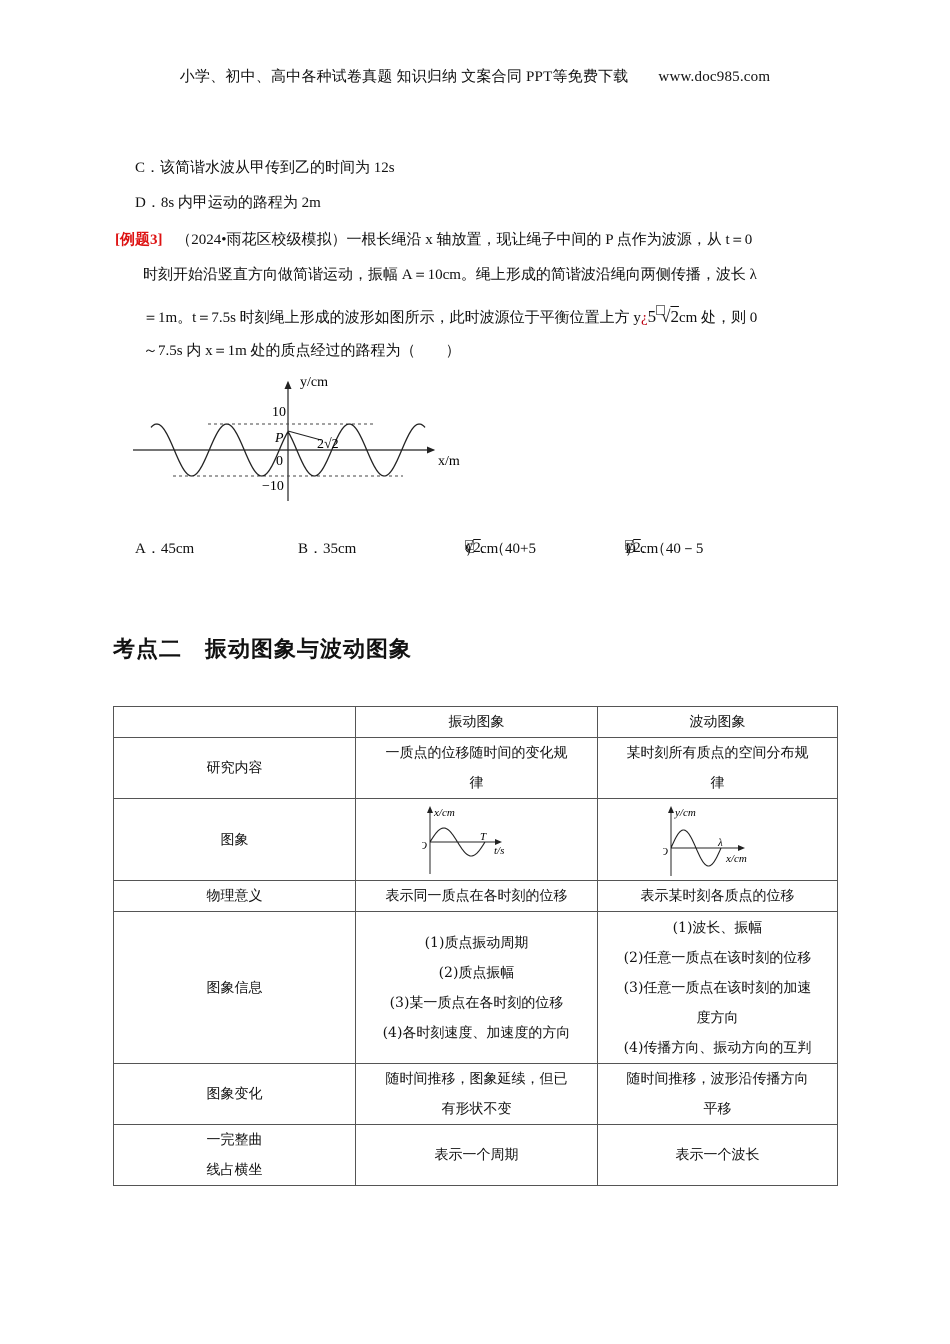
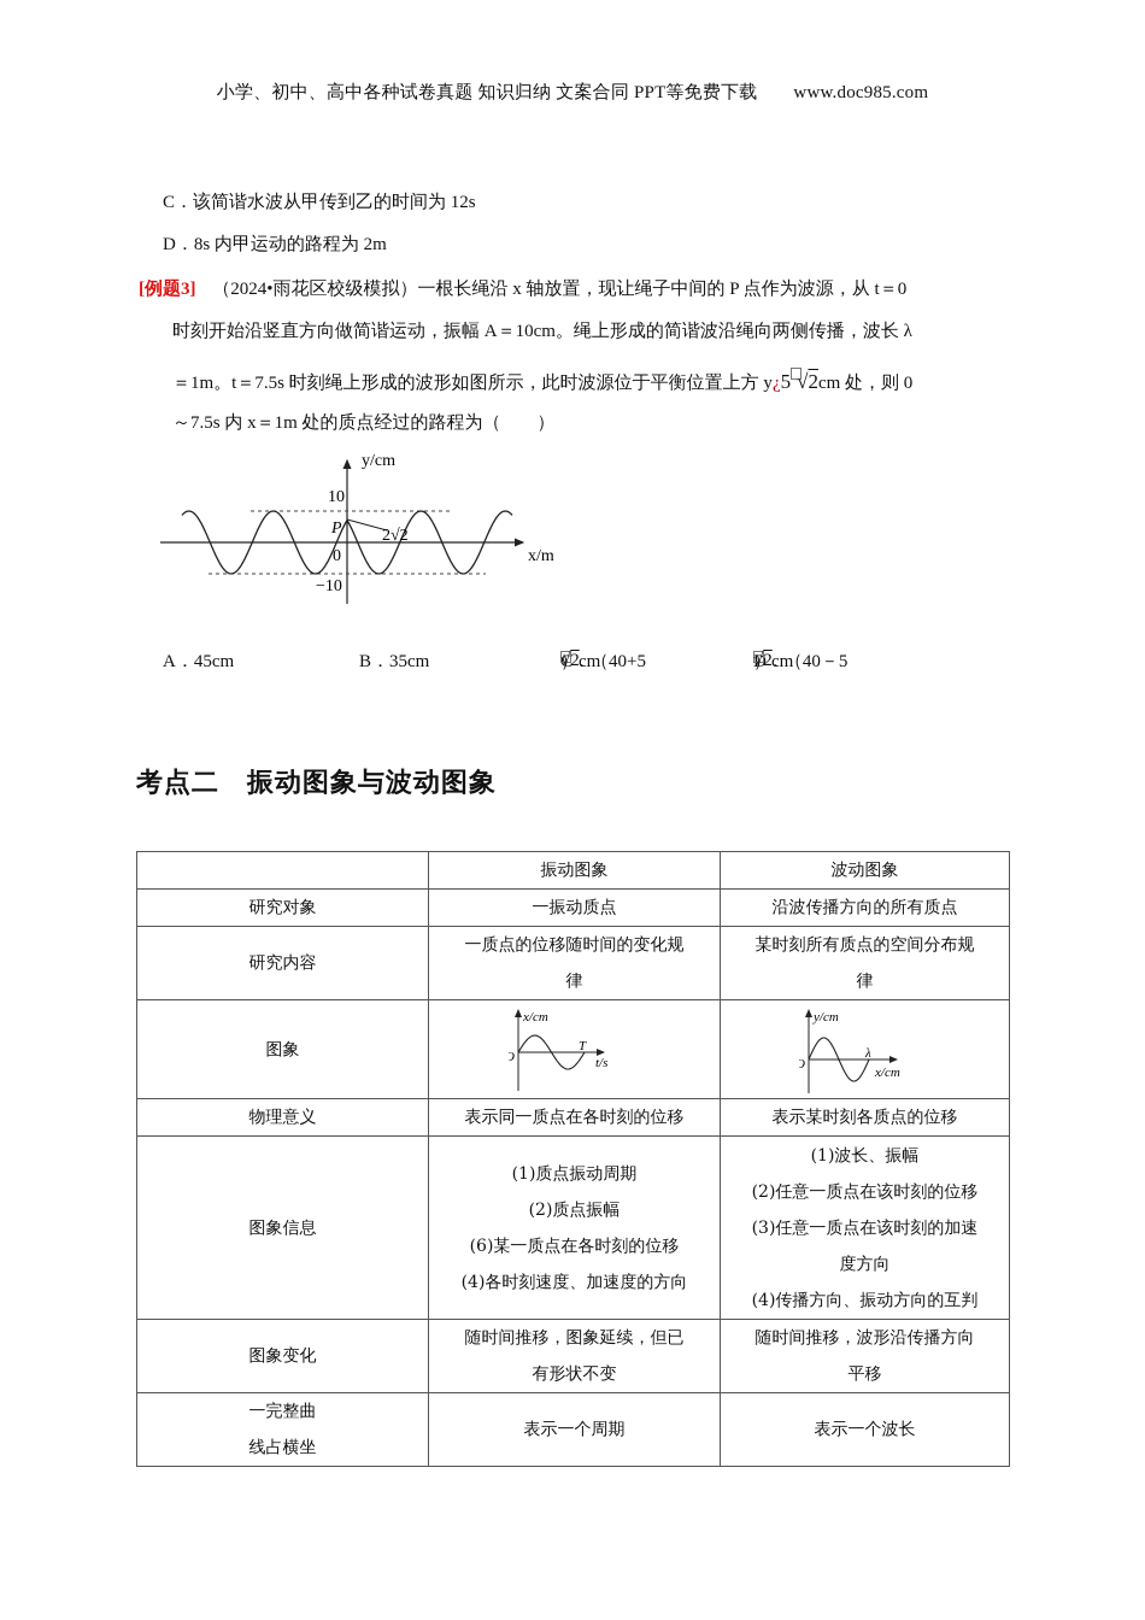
  小学、初中、高中各种试卷真题 知识归纳 文案合同 PPT等免费下载 www.doc985.com
  C．该简谐水波从甲传到乙的时间为 12s
  D．8s 内甲运动的路程为 2m
  [例题3] （2024•雨花区校级模拟）一根长绳沿 x 轴放置，现让绳子中间的 P 点作为波源，从 t＝0
  时刻开始沿竖直方向做简谐运动，振幅 A＝10cm。绳上形成的简谐波沿绳向两侧传播，波长 λ
  ＝1m。t＝7.5s 时刻绳上形成的波形如图所示，此时波源位于平衡位置上方 y¿5 √2cm 处，则 0
  ～7.5s 内 x＝1m 处的质点经过的路程为（ ）
  10
  0
  −10
  P
  2√2
  y/cm
  x/m
  A．45cm
  B．35cm
  C．（40+5
  √
  2
  ）cm
  D．（40－5
  √
  2
  ）cm
  考点二 振动图象与波动图象
  	振动图象	波动图象
+ 研究对象	一振动质点	沿波传播方向的所有质点
  研究内容	一质点的位移随时间的变化规律	某时刻所有质点的空间分布规律
  图象	x/cm O T t/s	y/cm O λ x/cm
  物理意义	表示同一质点在各时刻的位移	表示某时刻各质点的位移
- 图象信息	(1)质点振动周期 (2)质点振幅 (3)某一质点在各时刻的位移 (4)各时刻速度、加速度的方向	(1)波长、振幅 (2)任意一质点在该时刻的位移 (3)任意一质点在该时刻的加速 度方向 (4)传播方向、振动方向的互判
+ 图象信息	(1)质点振动周期 (2)质点振幅 (6)某一质点在各时刻的位移 (4)各时刻速度、加速度的方向	(1)波长、振幅 (2)任意一质点在该时刻的位移 (3)任意一质点在该时刻的加速 度方向 (4)传播方向、振动方向的互判
  图象变化	随时间推移，图象延续，但已有形状不变	随时间推移，波形沿传播方向平移
  一完整曲线占横坐	表示一个周期	表示一个波长
